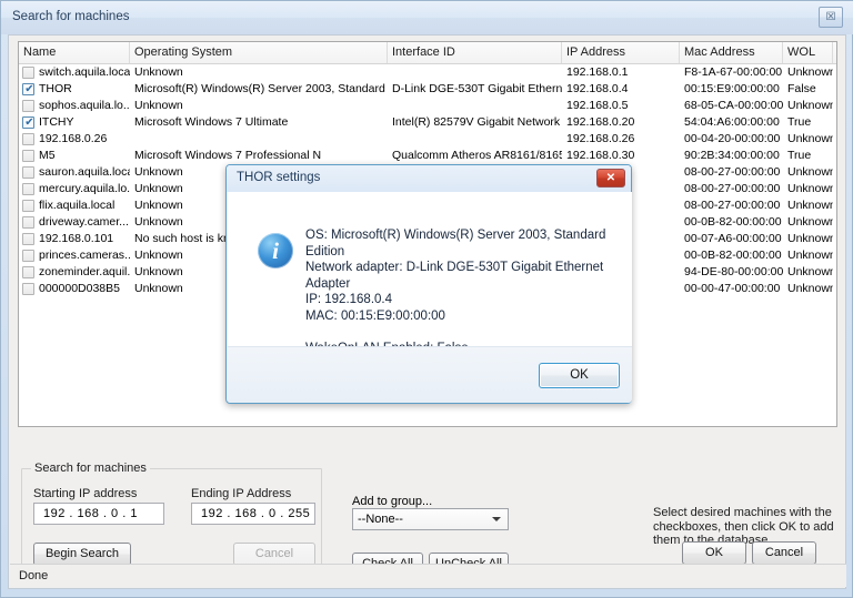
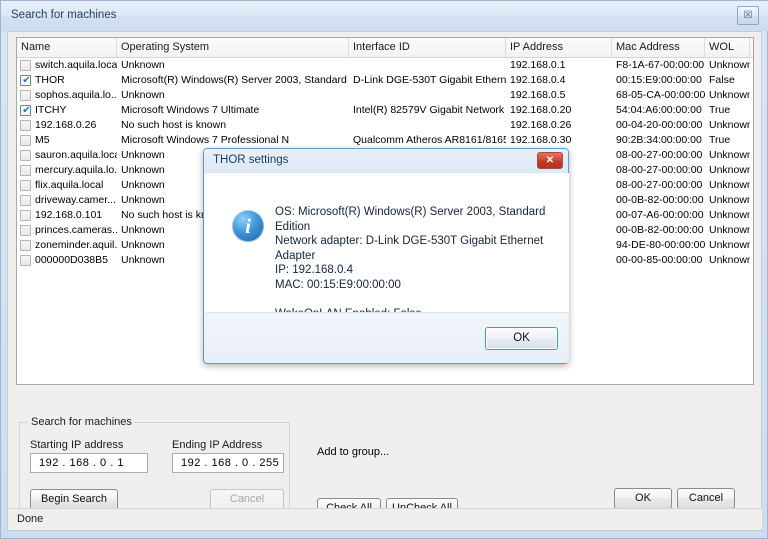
  Search for machines
  ☒
  Name
  Operating System
  Interface ID
  IP Address
  Mac Address
  WOL
  switch.aquila.loca
  Unknown
  192.168.0.1
  F8-1A-67-00:00:00
  Unknown
  THOR
  Microsoft(R) Windows(R) Server 2003, Standard
  D-Link DGE-530T Gigabit Ethern
  192.168.0.4
  00:15:E9:00:00:00
  False
  sophos.aquila.lo..
  Unknown
  192.168.0.5
  68-05-CA-00:00:00
  Unknown
  ITCHY
  Microsoft Windows 7 Ultimate
  Intel(R) 82579V Gigabit Network
  192.168.0.20
  54:04:A6:00:00:00
  True
  192.168.0.26
+ No such host is known
  192.168.0.26
  00-04-20-00:00:00
  Unknown
  M5
  Microsoft Windows 7 Professional N
  Qualcomm Atheros AR8161/8165
  192.168.0.30
  90:2B:34:00:00:00
  True
  sauron.aquila.loc
  Unknown
  08-00-27-00:00:00
  Unknown
  mercury.aquila.lo.
  Unknown
  08-00-27-00:00:00
  Unknown
  flix.aquila.local
  Unknown
  08-00-27-00:00:00
  Unknown
  driveway.camer...
  Unknown
  00-0B-82-00:00:00
  Unknown
  192.168.0.101
  No such host is k
  00-07-A6-00:00:00
  Unknown
  princes.cameras..
  Unknown
  00-0B-82-00:00:00
  Unknown
  zoneminder.aquil.
  Unknown
  94-DE-80-00:00:00
  Unknown
  000000D038B5
  Unknown
- 00-00-47-00:00:00
+ 00-00-85-00:00:00
  Unknown
  Search for machines
  Starting IP address
  192 . 168 . 0 . 1
  Ending IP Address
  192 . 168 . 0 . 255
  Begin Search
  Cancel
  Add to group...
- --None--
- Select desired machines with the checkboxes, then click OK to add them to the database.
  OK
  Cancel
  Done
  THOR settings
  ✕
  i
  OS: Microsoft(R) Windows(R) Server 2003, Standard Edition
  Network adapter: D-Link DGE-530T Gigabit Ethernet Adapter
  IP: 192.168.0.4
  MAC: 00:15:E9:00:00:00
  OK
